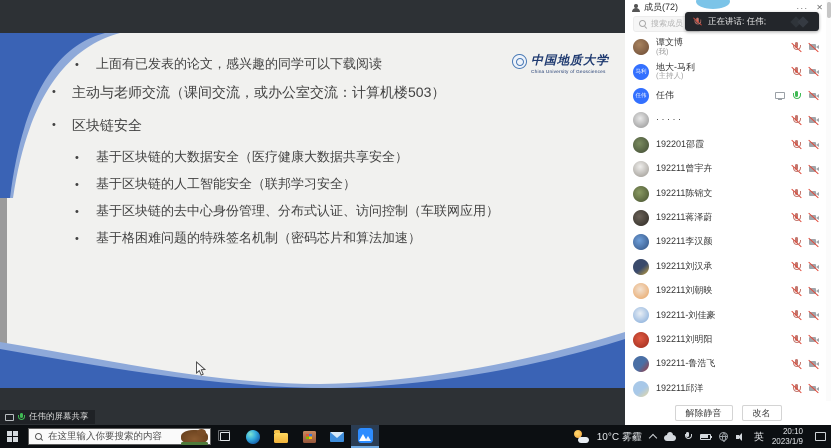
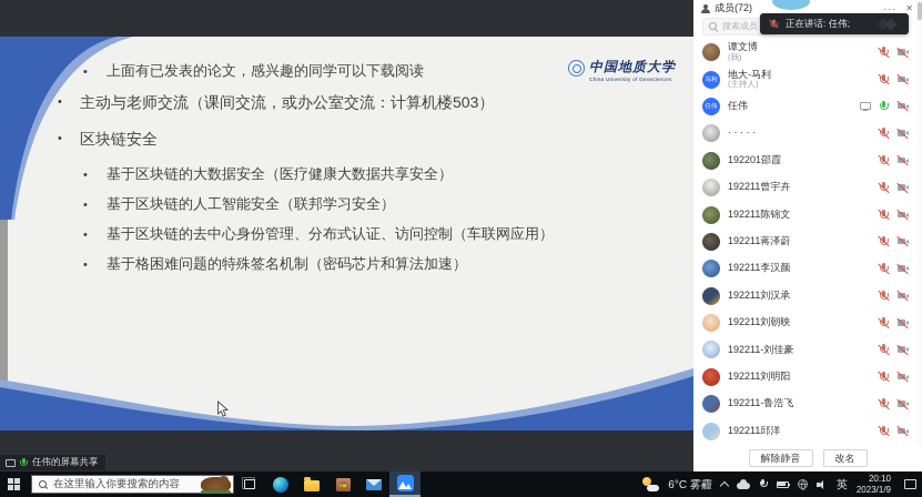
  中国地质大学
  上面有已发表的论文，感兴趣的同学可以下载阅读
  主动与老师交流（课间交流，或办公室交流：计算机楼503）
  区块链安全
  基于区块链的大数据安全（医疗健康大数据共享安全）
  基于区块链的人工智能安全（联邦学习安全）
  基于区块链的去中心身份管理、分布式认证、访问控制（车联网应用）
  基于格困难问题的特殊签名机制（密码芯片和算法加速）
  成员(72)
  ···
  ✕
  搜索成员
  正在讲话: 任伟;
  谭文博
  (我)
  地大-马利
  (主持人)
  任伟
  · · · · ·
  192201邵霞
  192211曾宇卉
  192211陈锦文
  192211蒋泽蔚
  192211李汉颜
  192211刘汉承
  192211刘朝映
  192211-刘佳豪
  192211刘明阳
  192211-鲁浩飞
  192211邱洋
  解除静音
  改名
  任伟的屏幕共享
  在这里输入你要搜索的内容
- 10°C 雾霾
+ 6°C 雾霾
  英
  20:10
  2023/1/9
